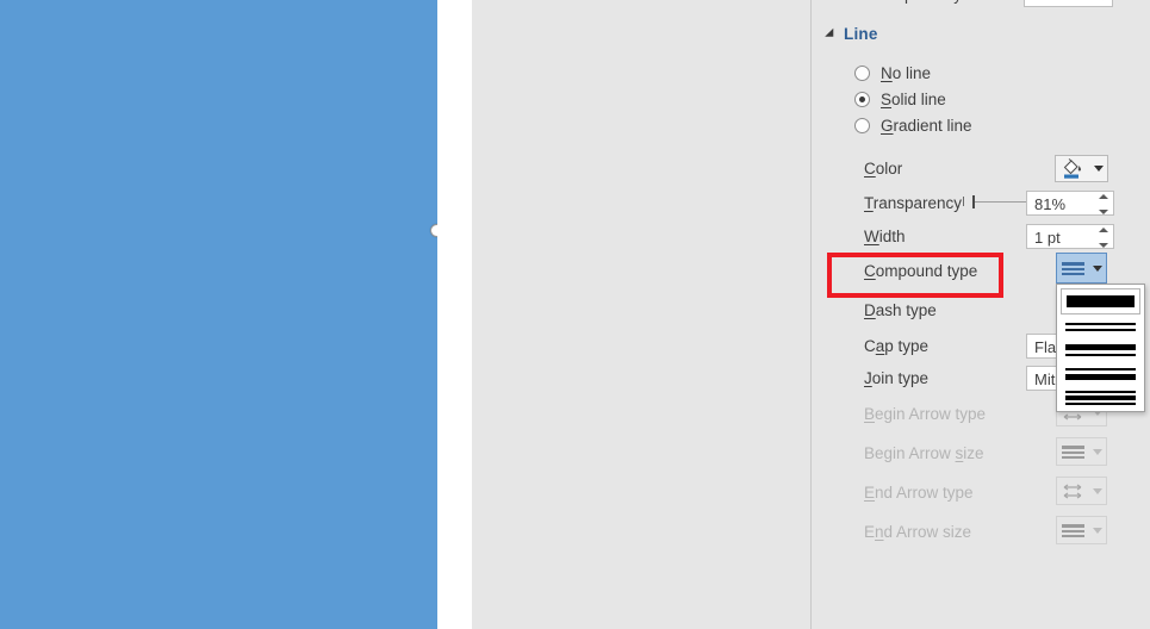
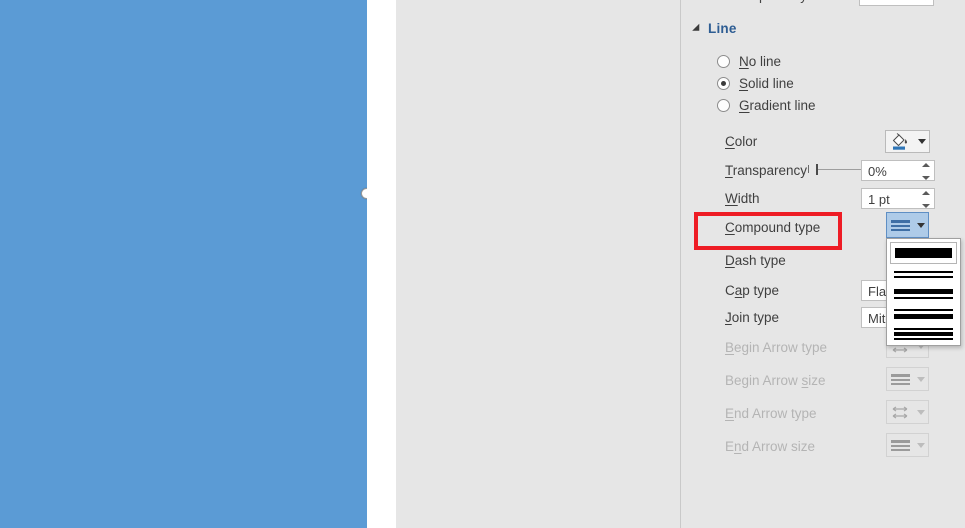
  Line
  No line
  Solid line
  Gradient line
  Color
  Transparency
- 81%
+ 0%
  Width
  1 pt
  Compound type
  Dash type
  Cap type
  Fla
  Join type
  Begin Arrow type
  Begin Arrow size
  End Arrow type
  End Arrow size
